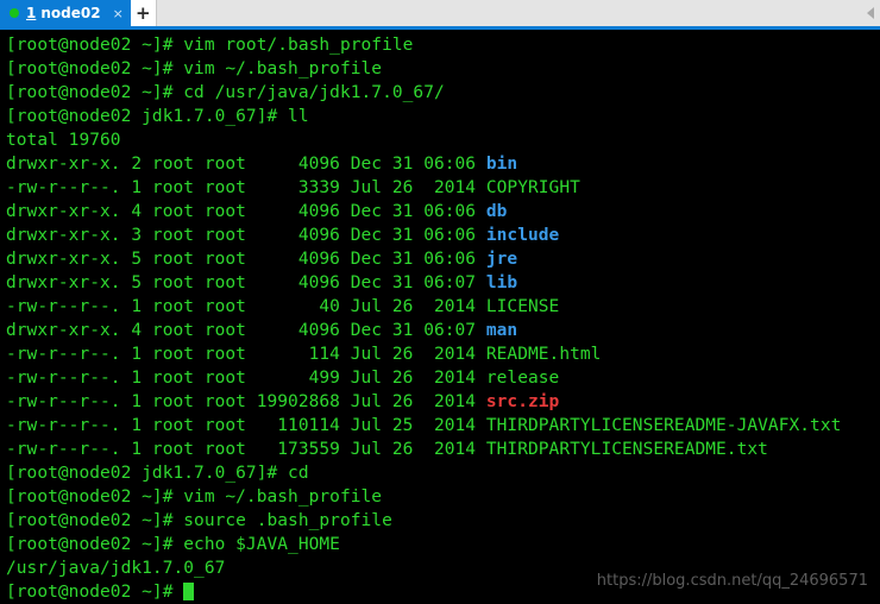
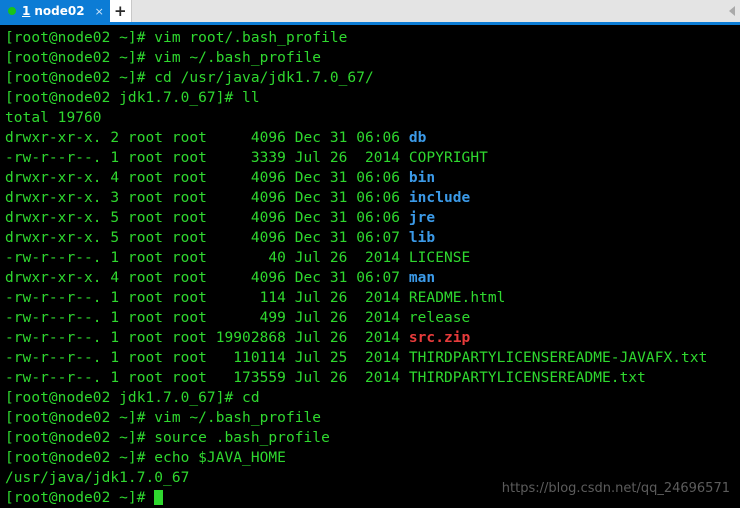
  1
  node02
  ×
  +
  [root@node02 ~]# vim root/.bash_profile
  [root@node02 ~]# vim ~/.bash_profile
  [root@node02 ~]# cd /usr/java/jdk1.7.0_67/
  [root@node02 jdk1.7.0_67]# ll
  total 19760
- drwxr-xr-x. 2 root root 4096 Dec 31 06:06 bin
+ drwxr-xr-x. 2 root root 4096 Dec 31 06:06 db
  -rw-r--r--. 1 root root 3339 Jul 26 2014 COPYRIGHT
- drwxr-xr-x. 4 root root 4096 Dec 31 06:06 db
+ drwxr-xr-x. 4 root root 4096 Dec 31 06:06 bin
  drwxr-xr-x. 3 root root 4096 Dec 31 06:06 include
  drwxr-xr-x. 5 root root 4096 Dec 31 06:06 jre
  drwxr-xr-x. 5 root root 4096 Dec 31 06:07 lib
  -rw-r--r--. 1 root root 40 Jul 26 2014 LICENSE
  drwxr-xr-x. 4 root root 4096 Dec 31 06:07 man
  -rw-r--r--. 1 root root 114 Jul 26 2014 README.html
  -rw-r--r--. 1 root root 499 Jul 26 2014 release
  -rw-r--r--. 1 root root 19902868 Jul 26 2014 src.zip
  -rw-r--r--. 1 root root 110114 Jul 25 2014 THIRDPARTYLICENSEREADME-JAVAFX.txt
  -rw-r--r--. 1 root root 173559 Jul 26 2014 THIRDPARTYLICENSEREADME.txt
  [root@node02 jdk1.7.0_67]# cd
  [root@node02 ~]# vim ~/.bash_profile
  [root@node02 ~]# source .bash_profile
  [root@node02 ~]# echo $JAVA_HOME
  /usr/java/jdk1.7.0_67
  [root@node02 ~]#
  https://blog.csdn.net/qq_24696571
